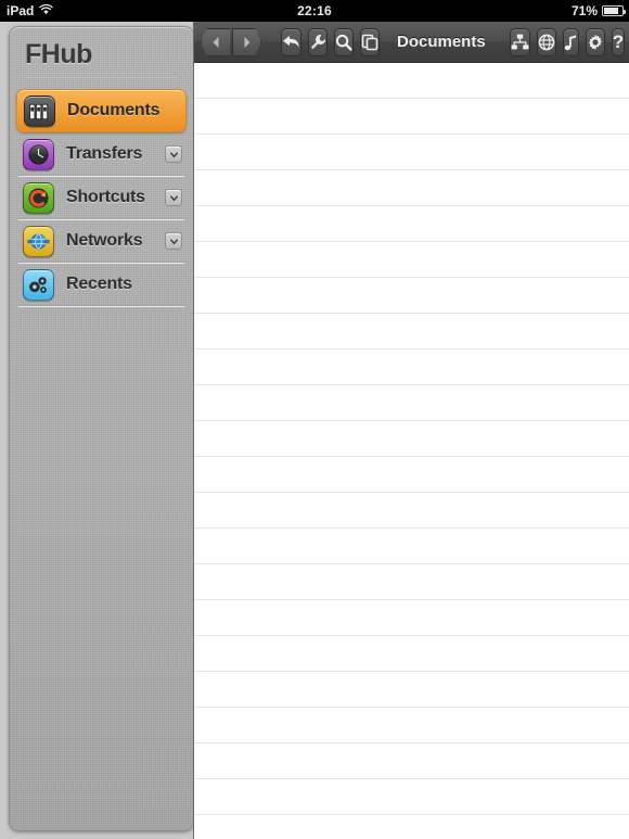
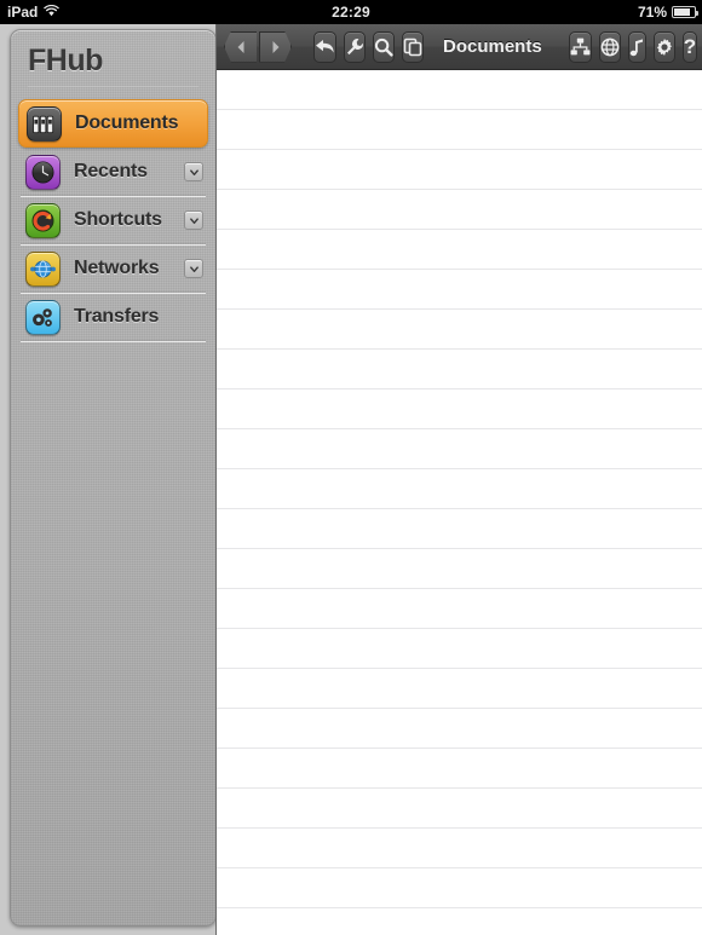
  iPad
- 22:16
+ 22:29
  71%
  FHub
  Documents
- Transfers
+ Recents
  Shortcuts
  Networks
- Recents
+ Transfers
  Documents
  ?
